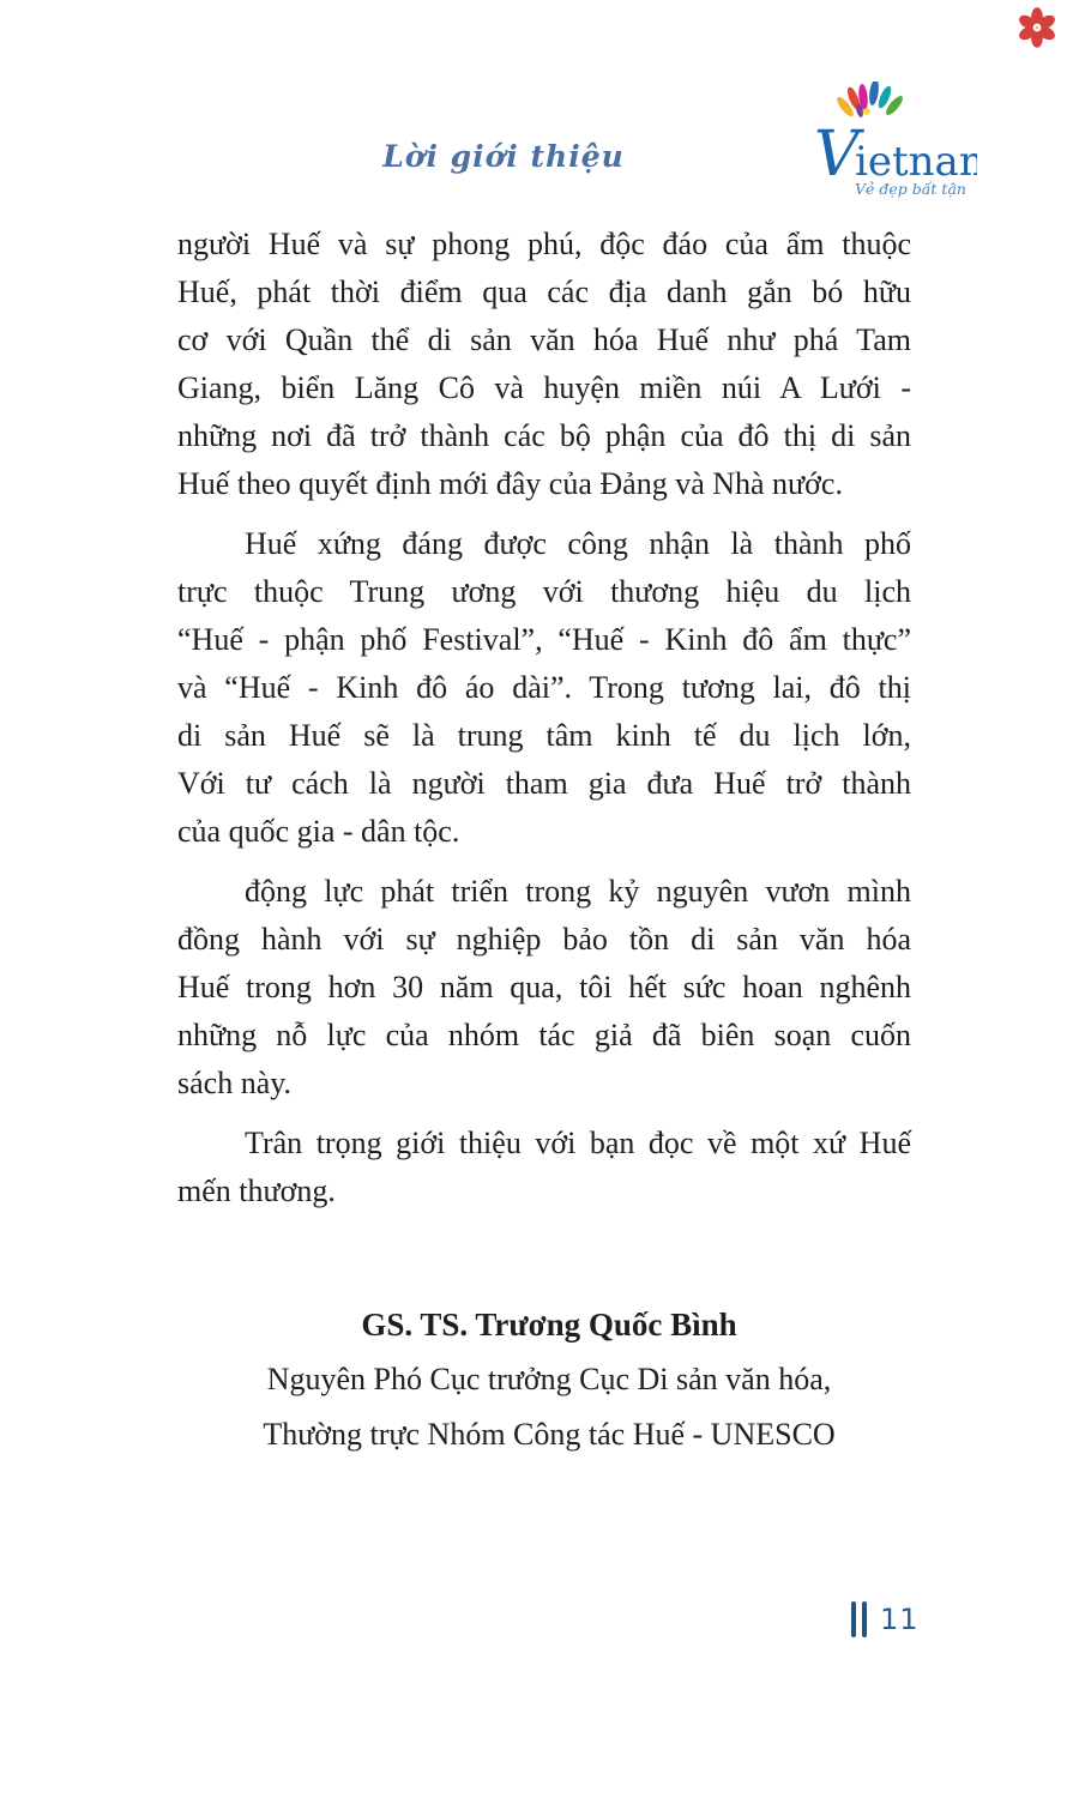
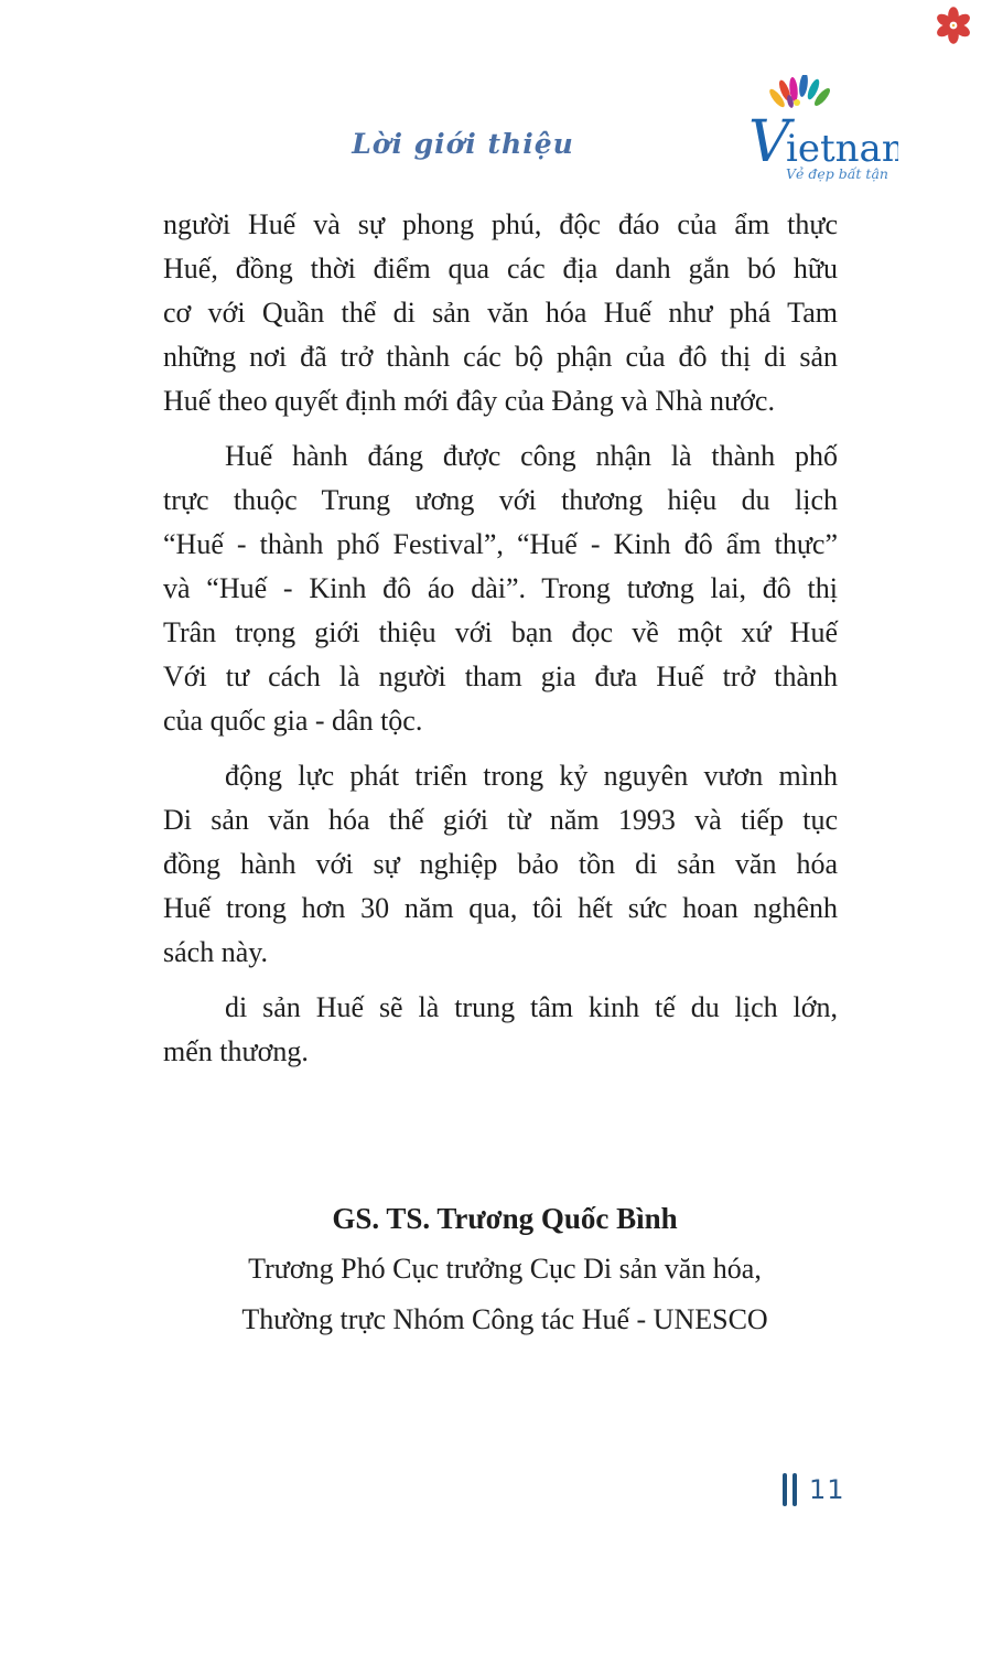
  Lời giới thiệu
  V
  ietna
  Vẻ đẹp bất tận
- người Huế và sự phong phú, độc đáo của ẩm thuộc
+ người Huế và sự phong phú, độc đáo của ẩm thực
- Huế, phát thời điểm qua các địa danh gắn bó hữu
+ Huế, đồng thời điểm qua các địa danh gắn bó hữu
  cơ với Quần thể di sản văn hóa Huế như phá Tam
- Giang, biển Lăng Cô và huyện miền núi A Lưới -
  những nơi đã trở thành các bộ phận của đô thị di sản
  Huế theo quyết định mới đây của Đảng và Nhà nước.
- Huế xứng đáng được công nhận là thành phố
+ Huế hành đáng được công nhận là thành phố
  trực thuộc Trung ương với thương hiệu du lịch
- “Huế - phận phố Festival”, “Huế - Kinh đô ẩm thực”
+ “Huế - thành phố Festival”, “Huế - Kinh đô ẩm thực”
  và “Huế - Kinh đô áo dài”. Trong tương lai, đô thị
- di sản Huế sẽ là trung tâm kinh tế du lịch lớn,
+ Trân trọng giới thiệu với bạn đọc về một xứ Huế
  Với tư cách là người tham gia đưa Huế trở thành
  của quốc gia - dân tộc.
  động lực phát triển trong kỷ nguyên vươn mình
+ Di sản văn hóa thế giới từ năm 1993 và tiếp tục
  đồng hành với sự nghiệp bảo tồn di sản văn hóa
  Huế trong hơn 30 năm qua, tôi hết sức hoan nghênh
- những nỗ lực của nhóm tác giả đã biên soạn cuốn
  sách này.
- Trân trọng giới thiệu với bạn đọc về một xứ Huế
+ di sản Huế sẽ là trung tâm kinh tế du lịch lớn,
  mến thương.
  GS. TS. Trương Quốc Bình
- Nguyên Phó Cục trưởng Cục Di sản văn hóa,
+ Trương Phó Cục trưởng Cục Di sản văn hóa,
  Thường trực Nhóm Công tác Huế - UNESCO
  11
